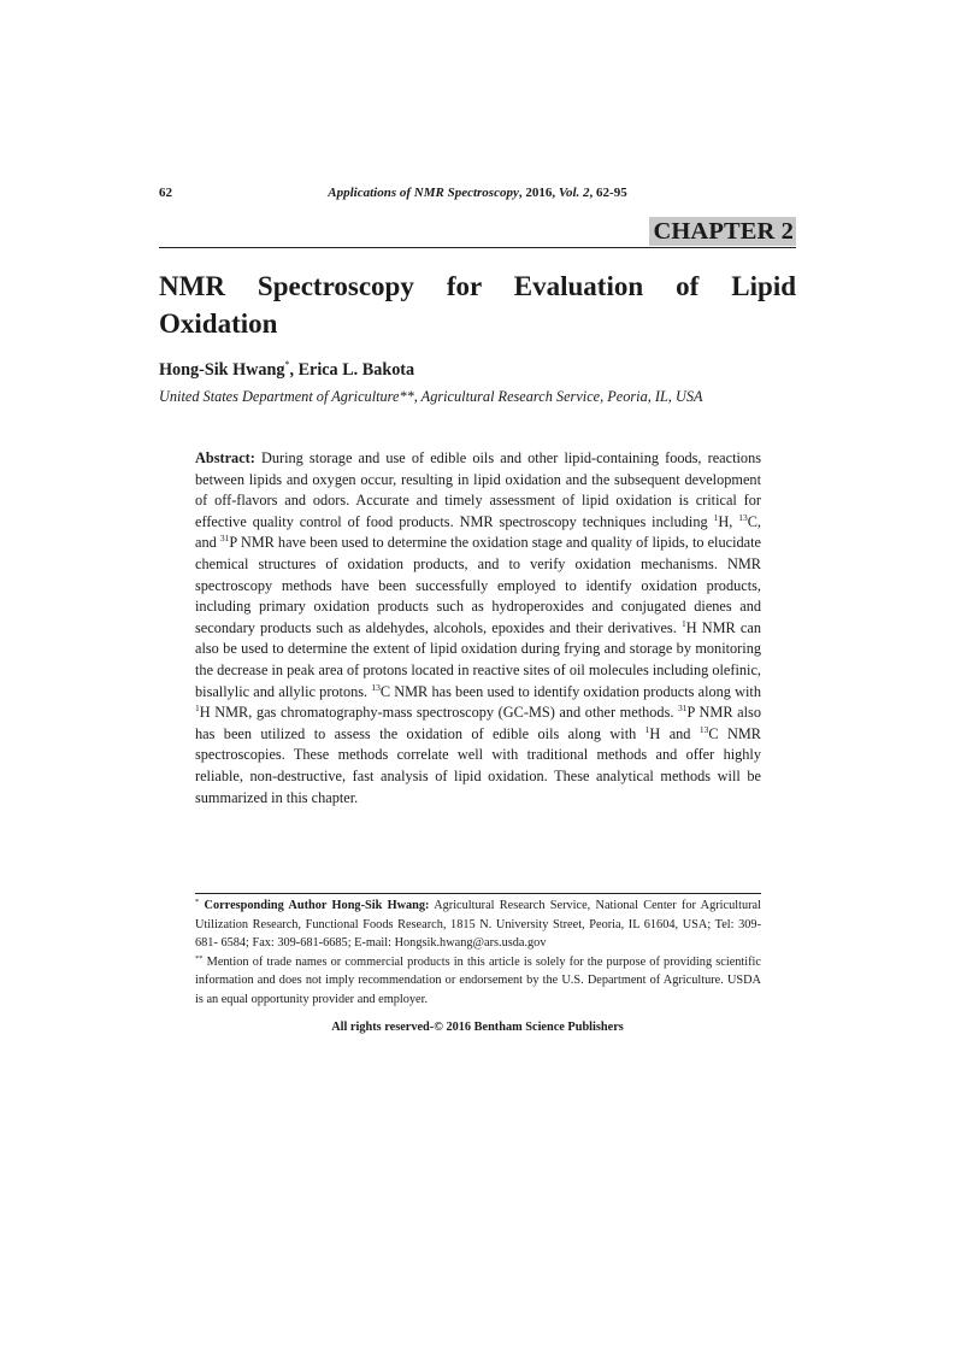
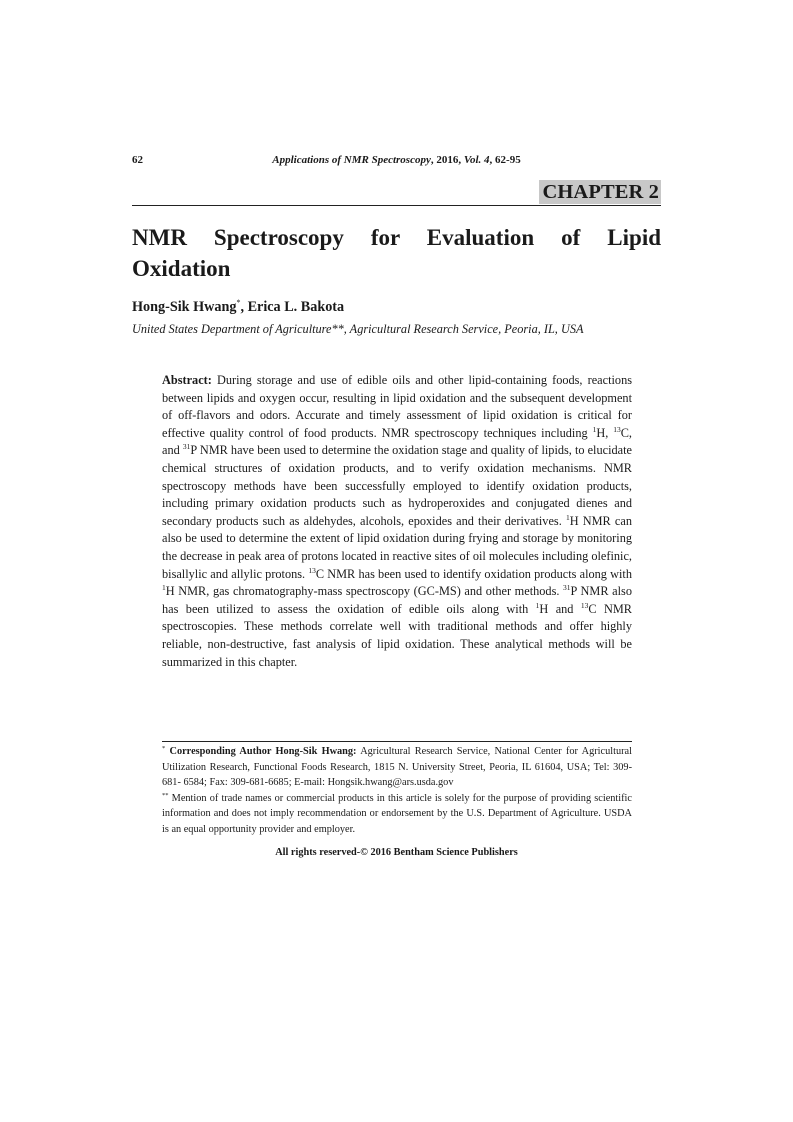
  62
- Applications of NMR Spectroscopy, 2016, Vol. 2, 62-95
+ Applications of NMR Spectroscopy, 2016, Vol. 4, 62-95
  CHAPTER 2
  NMR Spectroscopy for Evaluation of Lipid
  Oxidation
  Hong-Sik Hwang*, Erica L. Bakota
  United States Department of Agriculture**, Agricultural Research Service, Peoria, IL, USA
  Abstract: During storage and use of edible oils and other lipid-containing foods, reactions between lipids and oxygen occur, resulting in lipid oxidation and the subsequent development of off-flavors and odors. Accurate and timely assessment of lipid oxidation is critical for effective quality control of food products. NMR spectroscopy techniques including 1H, 13C, and 31P NMR have been used to determine the oxidation stage and quality of lipids, to elucidate chemical structures of oxidation products, and to verify oxidation mechanisms. NMR spectroscopy methods have been successfully employed to identify oxidation products, including primary oxidation products such as hydroperoxides and conjugated dienes and secondary products such as aldehydes, alcohols, epoxides and their derivatives. 1H NMR can also be used to determine the extent of lipid oxidation during frying and storage by monitoring the decrease in peak area of protons located in reactive sites of oil molecules including olefinic, bisallylic and allylic protons. 13C NMR has been used to identify oxidation products along with 1H NMR, gas chromatography-mass spectroscopy (GC-MS) and other methods. 31P NMR also has been utilized to assess the oxidation of edible oils along with 1H and 13C NMR spectroscopies. These methods correlate well with traditional methods and offer highly reliable, non-destructive, fast analysis of lipid oxidation. These analytical methods will be summarized in this chapter.
  Corresponding Author Hong-Sik Hwang: Agricultural Research Service, National Center for Agricultural Utilization Research, Functional Foods Research, 1815 N. University Street, Peoria, IL 61604, USA; Tel: 309-681- 6584; Fax: 309-681-6685; E-mail: Hongsik.hwang@ars.usda.gov
  Mention of trade names or commercial products in this article is solely for the purpose of providing scientific information and does not imply recommendation or endorsement by the U.S. Department of Agriculture. USDA is an equal opportunity provider and employer.
  All rights reserved-© 2016 Bentham Science Publishers
